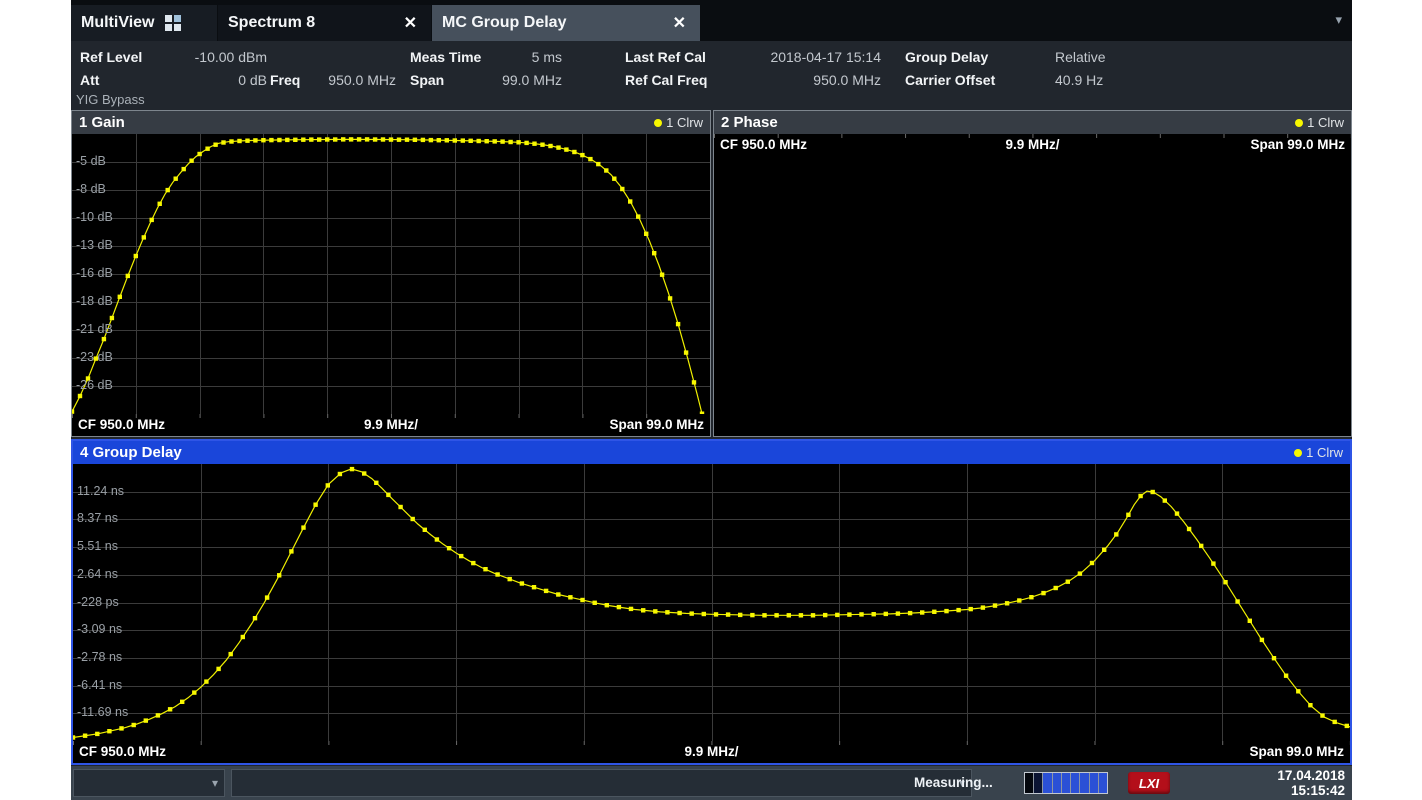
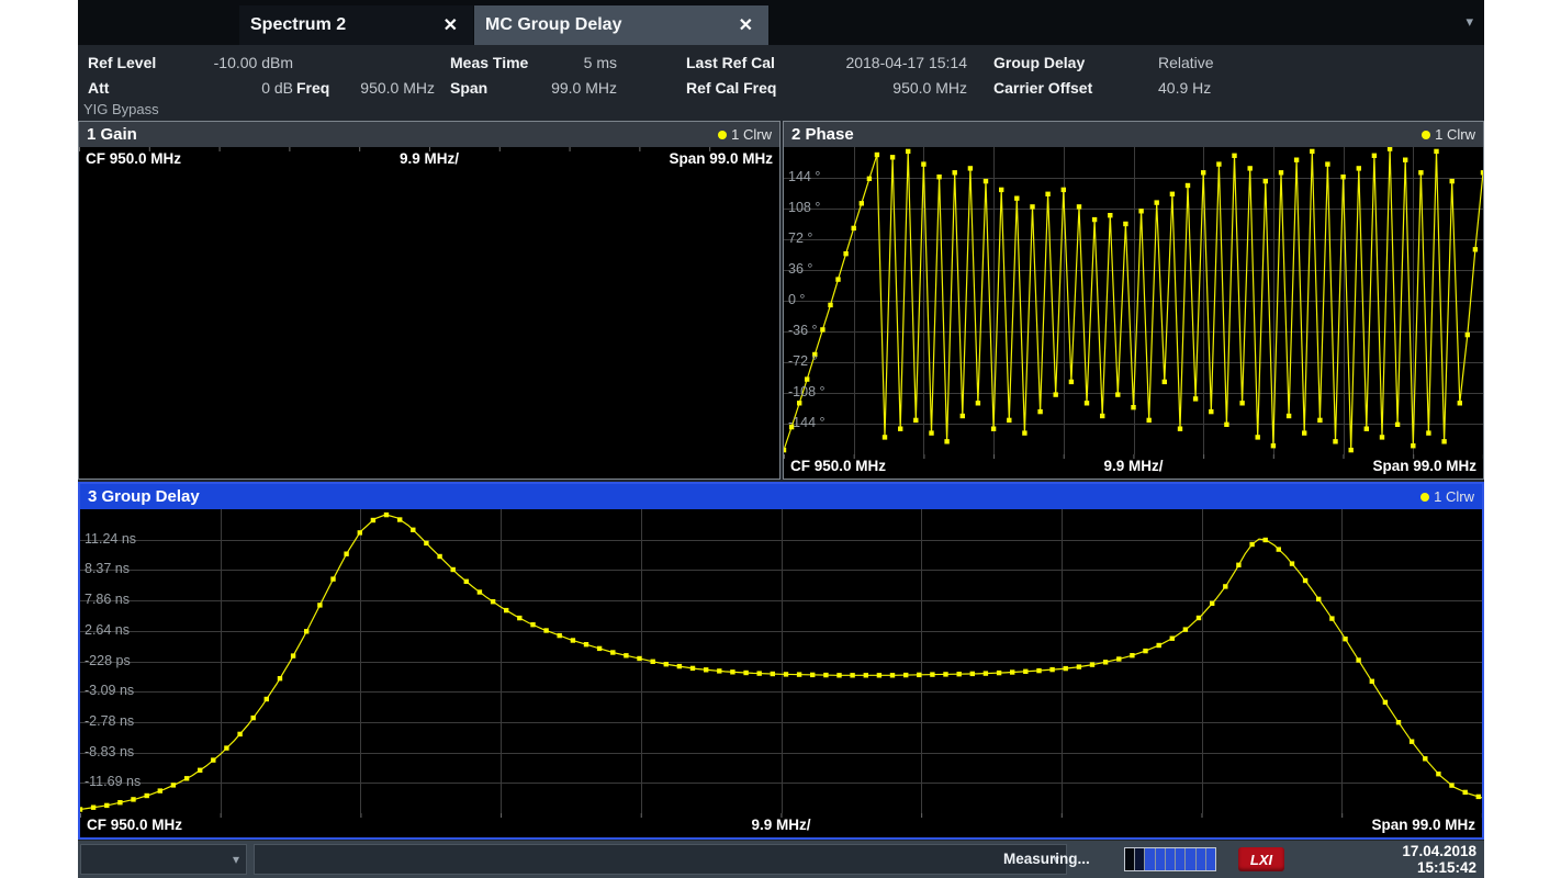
- MultiView
- Spectrum 8
+ Spectrum 2
  ✕
  MC Group Delay
  ✕
  ▾
  Ref Level
  -10.00 dBm
  Meas Time
  5 ms
  Last Ref Cal
  2018-04-17 15:14
  Group Delay
  Relative
  Att
  0 dB
  Freq
  950.0 MHz
  Span
  99.0 MHz
  Ref Cal Freq
  950.0 MHz
  Carrier Offset
  40.9 Hz
  YIG Bypass
  1 Gain
  1 Clrw
- -5 dB
- -8 dB
- -10 dB
- -13 dB
- -16 dB
- -18 dB
- -21 dB
- -23 dB
- -26 dB
  CF 950.0 MHz
  9.9 MHz/
  Span 99.0 MHz
  2 Phase
  1 Clrw
+ 144 °
+ 108 °
+ 72 °
+ 36 °
+ 0 °
+ -36 °
+ -72 °
+ -108 °
+ -144 °
  CF 950.0 MHz
  9.9 MHz/
  Span 99.0 MHz
- 4 Group Delay
+ 3 Group Delay
  1 Clrw
  11.24 ns
  8.37 ns
- 5.51 ns
+ 7.86 ns
  2.64 ns
  -228 ps
  -3.09 ns
  -2.78 ns
- -6.41 ns
+ -8.83 ns
  -11.69 ns
  CF 950.0 MHz
  9.9 MHz/
  Span 99.0 MHz
  ▾
  ▾
  Measuring...
  LXI
  17.04.2018
  15:15:42
